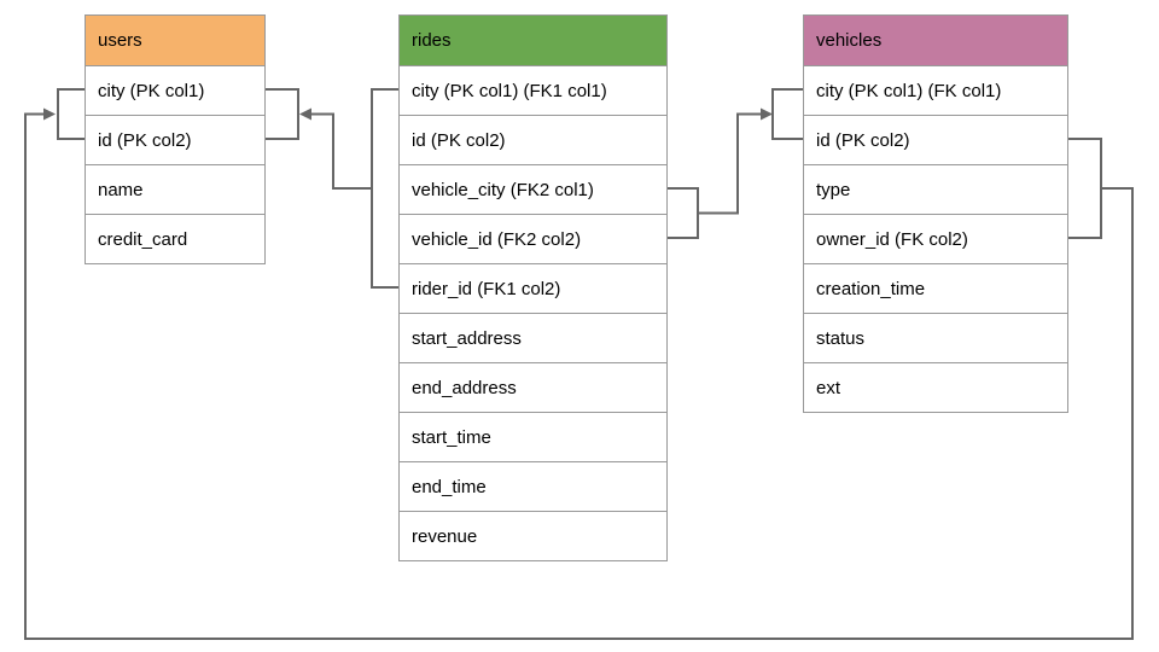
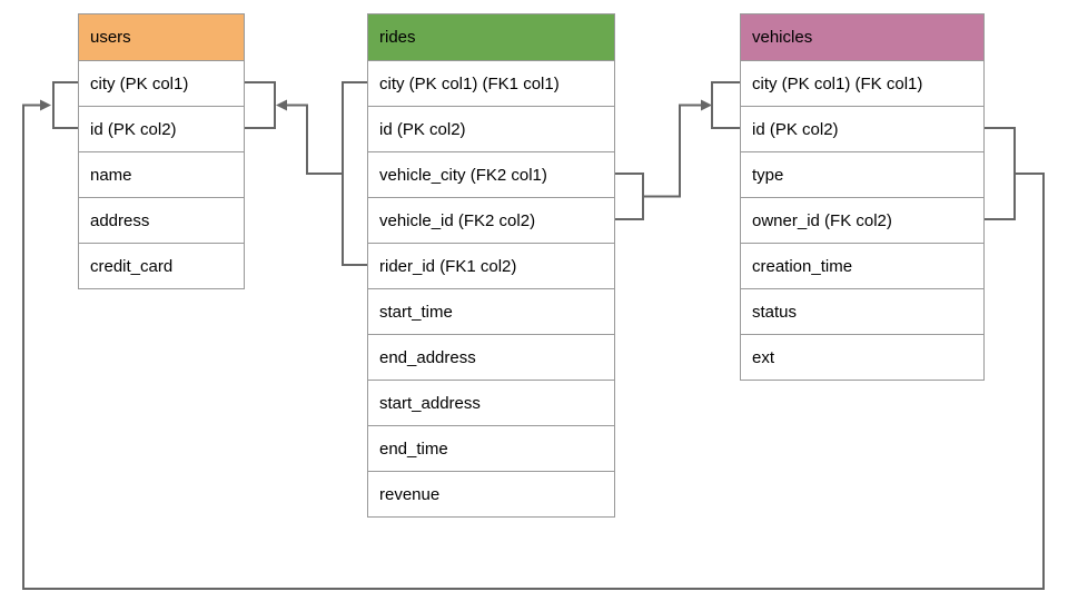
  users
  city (PK col1)
  id (PK col2)
  name
+ address
  credit_card
  rides
  city (PK col1) (FK1 col1)
  id (PK col2)
  vehicle_city (FK2 col1)
  vehicle_id (FK2 col2)
  rider_id (FK1 col2)
- start_address
+ start_time
  end_address
- start_time
+ start_address
  end_time
  revenue
  vehicles
  city (PK col1) (FK col1)
  id (PK col2)
  type
  owner_id (FK col2)
  creation_time
  status
  ext
